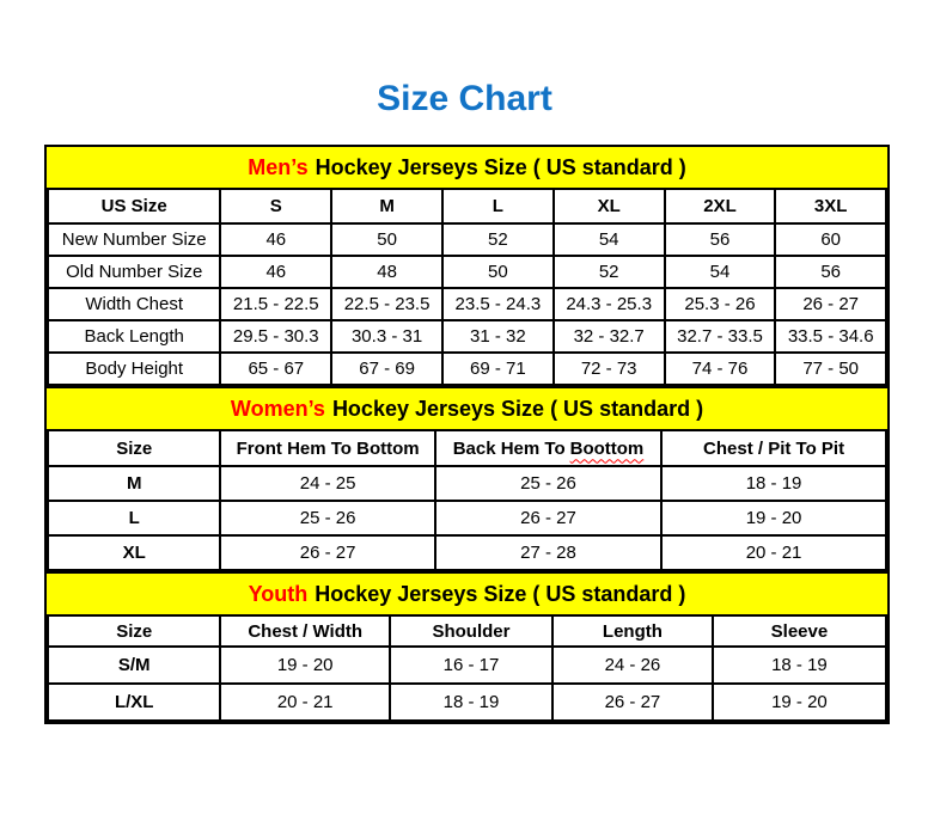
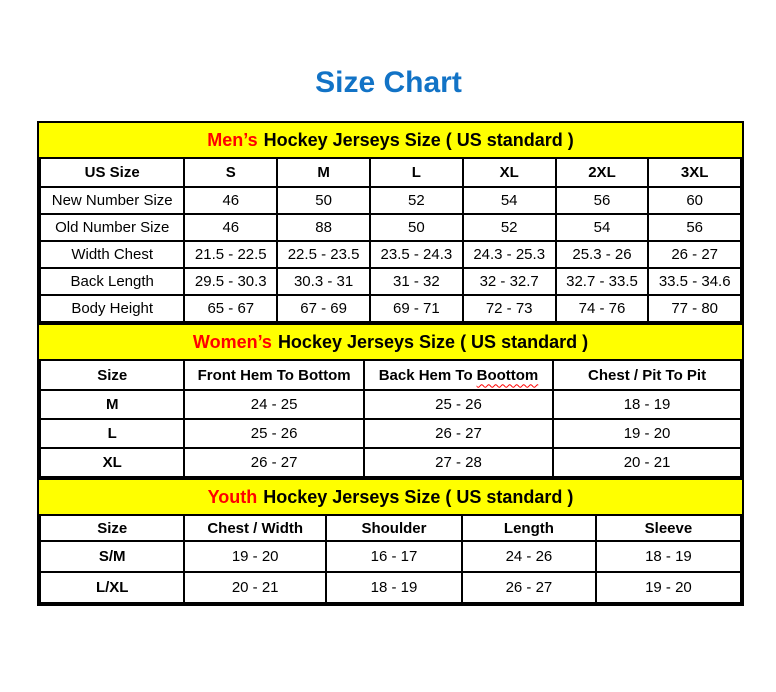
  Size Chart
  Men’s
  Hockey Jerseys Size ( US standard )
  US Size	S	M	L	XL	2XL	3XL
  New Number Size	46	50	52	54	56	60
- Old Number Size	46	48	50	52	54	56
+ Old Number Size	46	88	50	52	54	56
  Width Chest	21.5 - 22.5	22.5 - 23.5	23.5 - 24.3	24.3 - 25.3	25.3 - 26	26 - 27
  Back Length	29.5 - 30.3	30.3 - 31	31 - 32	32 - 32.7	32.7 - 33.5	33.5 - 34.6
- Body Height	65 - 67	67 - 69	69 - 71	72 - 73	74 - 76	77 - 50
+ Body Height	65 - 67	67 - 69	69 - 71	72 - 73	74 - 76	77 - 80
  Women’s
  Hockey Jerseys Size ( US standard )
  Size	Front Hem To Bottom	Back Hem To Boottom	Chest / Pit To Pit
  M	24 - 25	25 - 26	18 - 19
  L	25 - 26	26 - 27	19 - 20
  XL	26 - 27	27 - 28	20 - 21
  Youth
  Hockey Jerseys Size ( US standard )
  Size	Chest / Width	Shoulder	Length	Sleeve
  S/M	19 - 20	16 - 17	24 - 26	18 - 19
  L/XL	20 - 21	18 - 19	26 - 27	19 - 20
